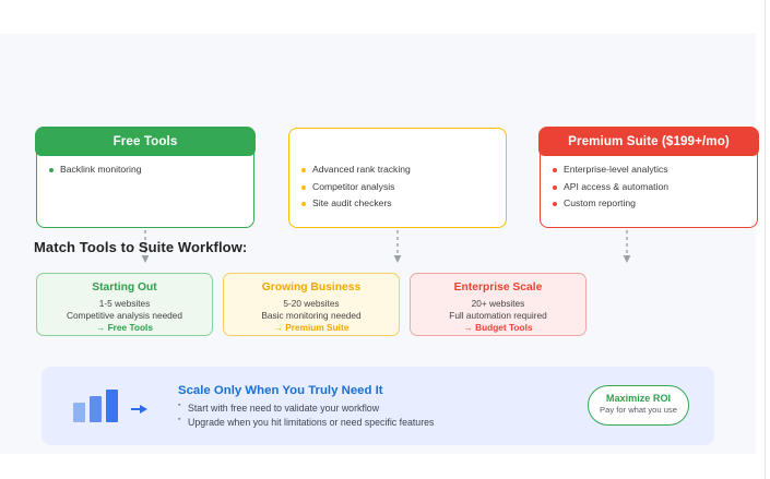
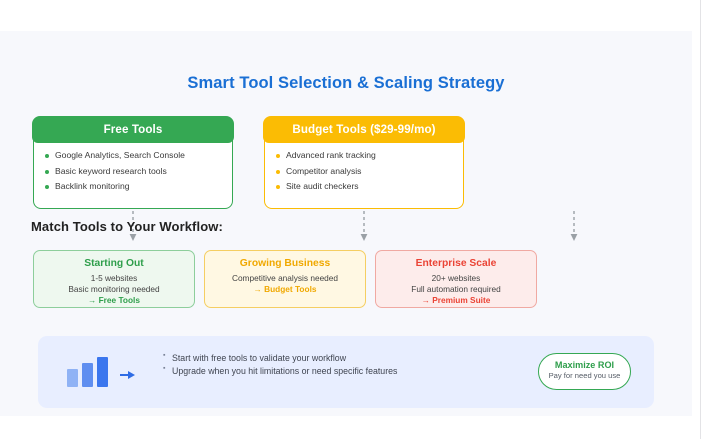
+ Smart Tool Selection & Scaling Strategy
  Free Tools
+ Google Analytics, Search Console
+ Basic keyword research tools
  Backlink monitoring
+ Budget Tools ($29-99/mo)
  Advanced rank tracking
  Competitor analysis
  Site audit checkers
- Premium Suite ($199+/mo)
- Enterprise-level analytics
- API access & automation
- Custom reporting
- Match Tools to Suite Workflow:
+ Match Tools to Your Workflow:
  Starting Out
  1-5 websites
- Competitive analysis needed
+ Basic monitoring needed
  → Free Tools
  Growing Business
- 5-20 websites
- Basic monitoring needed
+ Competitive analysis needed
- → Premium Suite
+ → Budget Tools
  Enterprise Scale
  20+ websites
  Full automation required
- → Budget Tools
+ → Premium Suite
- Scale Only When You Truly Need It
- Start with free need to validate your workflow
+ Start with free tools to validate your workflow
  Upgrade when you hit limitations or need specific features
  Maximize ROI
- Pay for what you use
+ Pay for need you use
